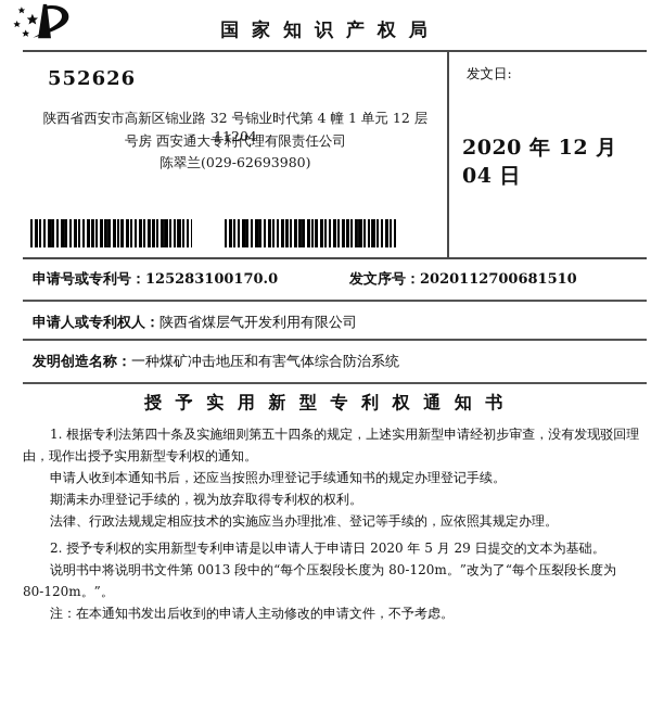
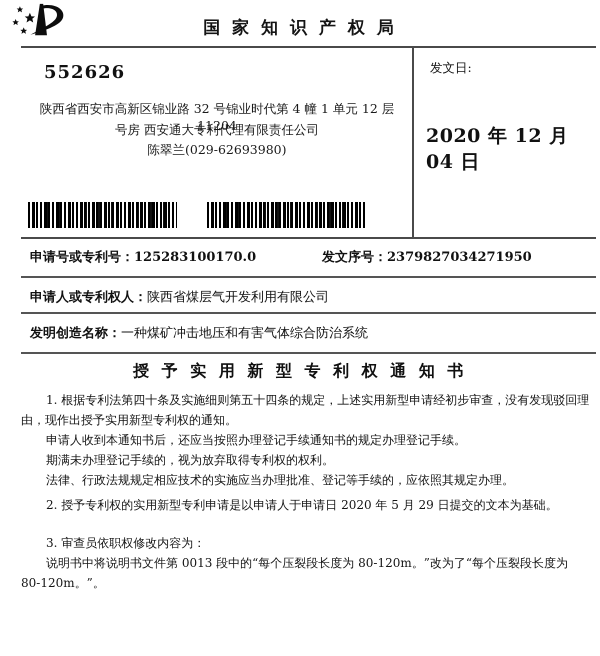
  国 家 知 识 产 权 局
  552626
  陕西省西安市高新区锦业路 32 号锦业时代第 4 幢 1 单元 12 层 11204
  号房 西安通大专利代理有限责任公司
  陈翠兰(029-62693980)
  发文日:
  2020 年 12 月 04 日
  申请号或专利号：125283100170.0
- 发文序号：2020112700681510
+ 发文序号：2379827034271950
  申请人或专利权人：陕西省煤层气开发利用有限公司
  发明创造名称：一种煤矿冲击地压和有害气体综合防治系统
  授 予 实 用 新 型 专 利 权 通 知 书
  1. 根据专利法第四十条及实施细则第五十四条的规定，上述实用新型申请经初步审查，没有发现驳回理由，现作出授予实用新型专利权的通知。
  申请人收到本通知书后，还应当按照办理登记手续通知书的规定办理登记手续。
  期满未办理登记手续的，视为放弃取得专利权的权利。
  法律、行政法规规定相应技术的实施应当办理批准、登记等手续的，应依照其规定办理。
  2. 授予专利权的实用新型专利申请是以申请人于申请日 2020 年 5 月 29 日提交的文本为基础。
+ 3. 审查员依职权修改内容为：
  说明书中将说明书文件第 0013 段中的“每个压裂段长度为 80-120m。”改为了“每个压裂段长度为 80-120m。”。
- 注：在本通知书发出后收到的申请人主动修改的申请文件，不予考虑。
